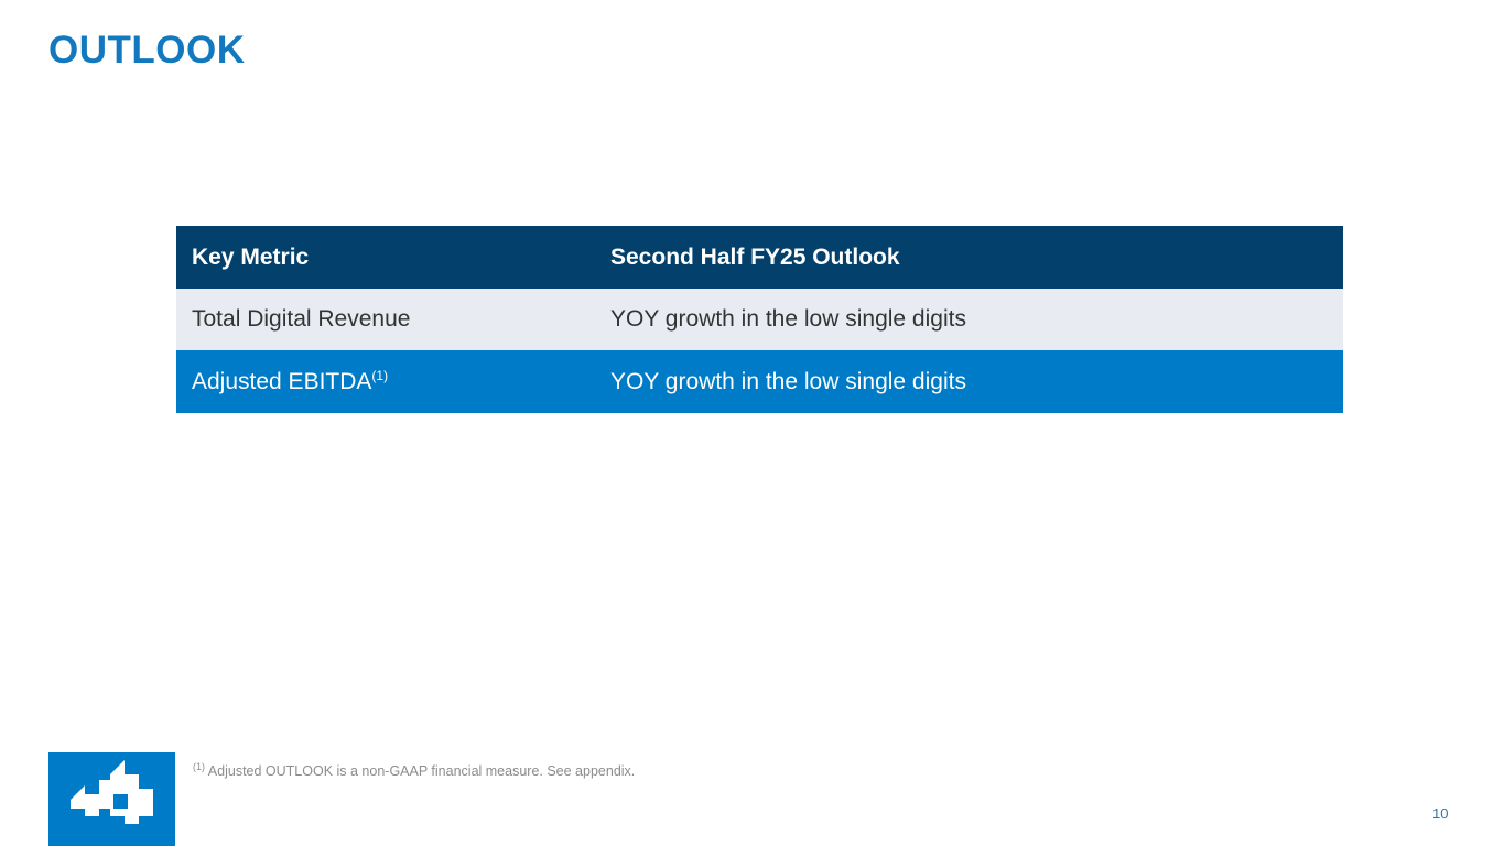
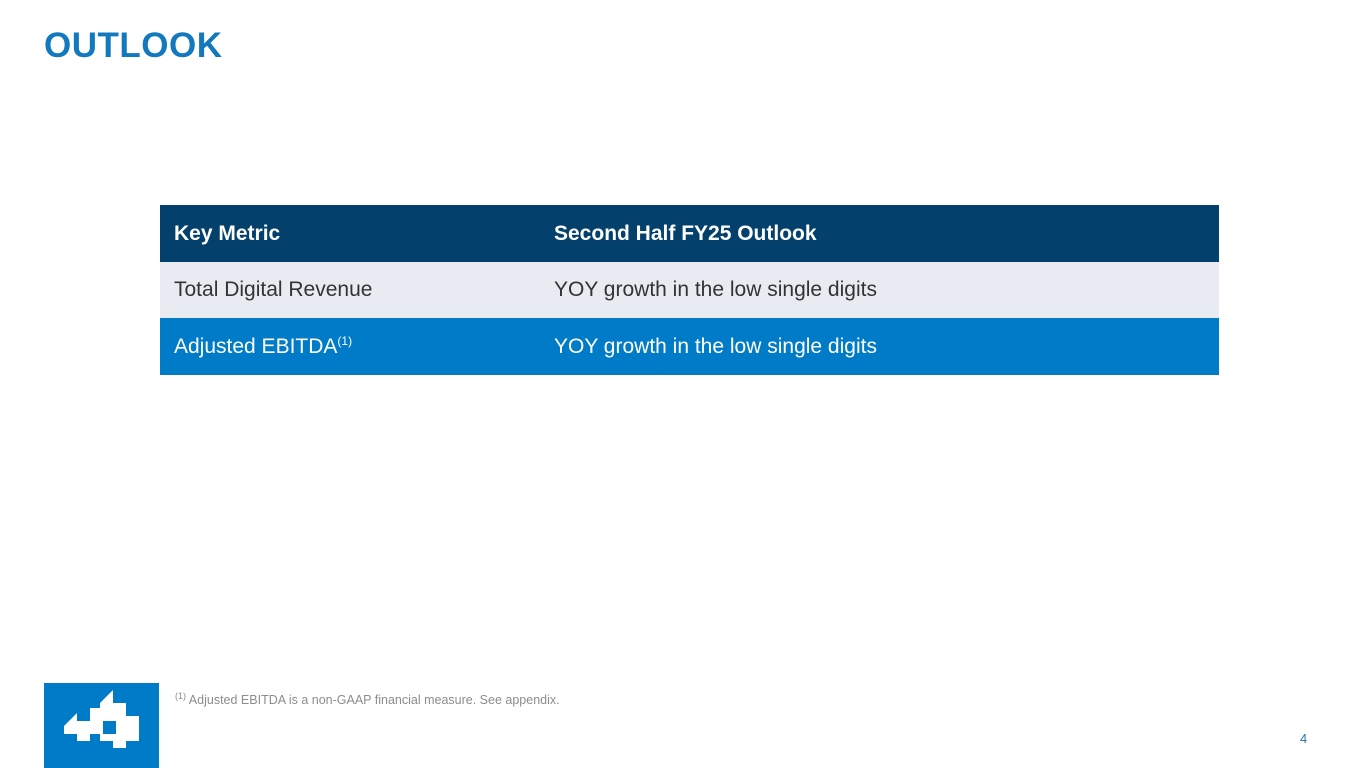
  OUTLOOK
  Key Metric	Second Half FY25 Outlook
  Total Digital Revenue	YOY growth in the low single digits
  Adjusted EBITDA(1)	YOY growth in the low single digits
- (1) Adjusted OUTLOOK is a non-GAAP financial measure. See appendix.
+ (1) Adjusted EBITDA is a non-GAAP financial measure. See appendix.
- 10
+ 4
